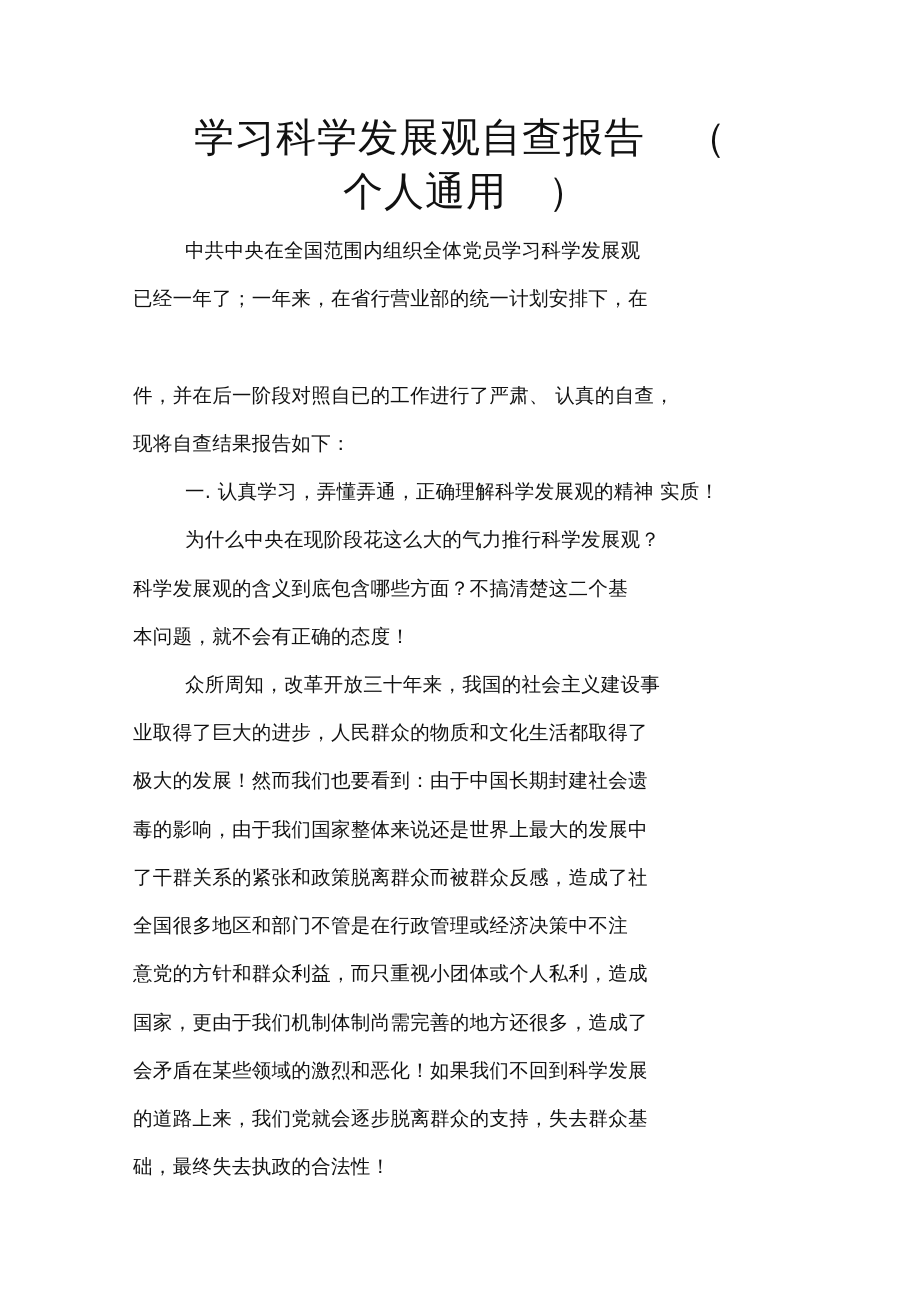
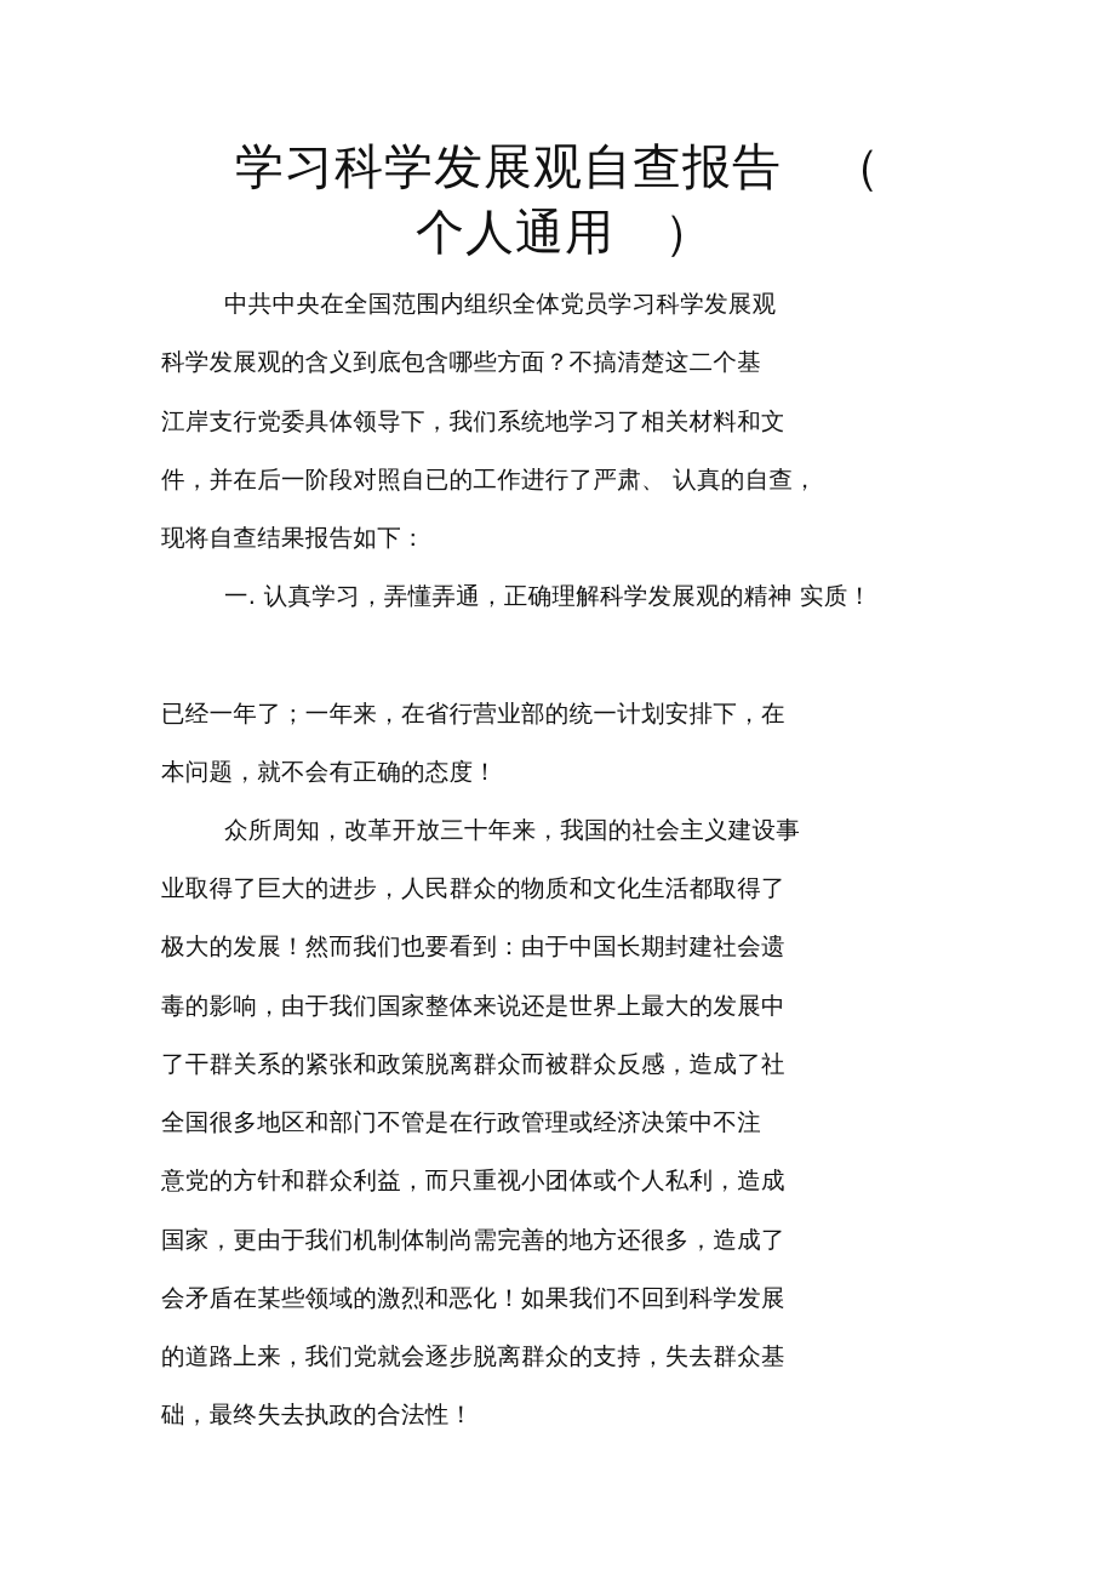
  学习科学发展观自查报告 （
  个人通用 ）
  中共中央在全国范围内组织全体党员学习科学发展观
- 已经一年了；一年来，在省行营业部的统一计划安排下，在
+ 科学发展观的含义到底包含哪些方面？不搞清楚这二个基
+ 江岸支行党委具体领导下，我们系统地学习了相关材料和文
  件，并在后一阶段对照自已的工作进行了严肃、 认真的自查，
  现将自查结果报告如下：
  一. 认真学习，弄懂弄通，正确理解科学发展观的精神 实质！
- 为什么中央在现阶段花这么大的气力推行科学发展观？
- 科学发展观的含义到底包含哪些方面？不搞清楚这二个基
+ 已经一年了；一年来，在省行营业部的统一计划安排下，在
  本问题，就不会有正确的态度！
  众所周知，改革开放三十年来，我国的社会主义建设事
  业取得了巨大的进步，人民群众的物质和文化生活都取得了
  极大的发展！然而我们也要看到：由于中国长期封建社会遗
  毒的影响，由于我们国家整体来说还是世界上最大的发展中
  了干群关系的紧张和政策脱离群众而被群众反感，造成了社
  全国很多地区和部门不管是在行政管理或经济决策中不注
  意党的方针和群众利益，而只重视小团体或个人私利，造成
  国家，更由于我们机制体制尚需完善的地方还很多，造成了
  会矛盾在某些领域的激烈和恶化！如果我们不回到科学发展
  的道路上来，我们党就会逐步脱离群众的支持，失去群众基
  础，最终失去执政的合法性！
